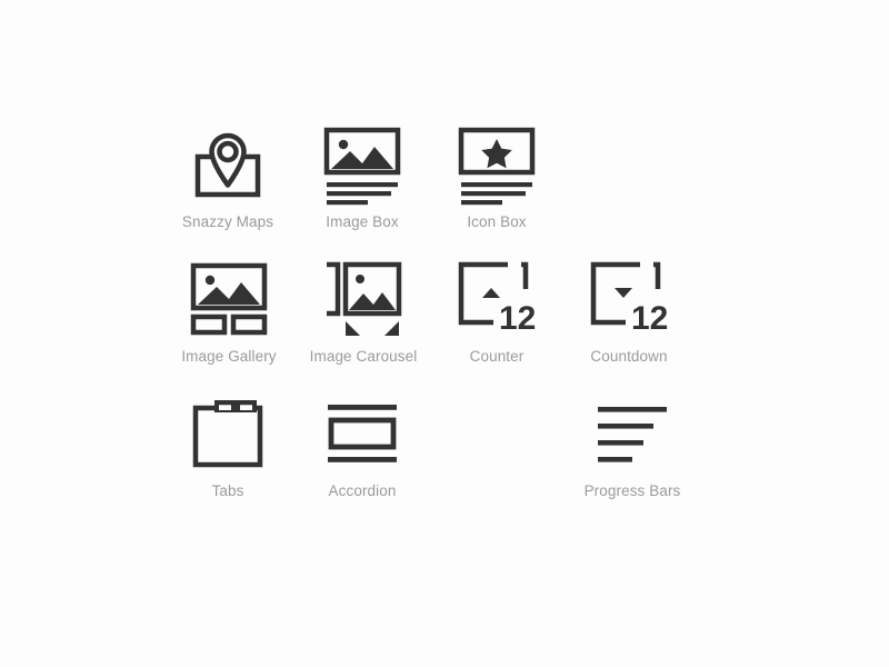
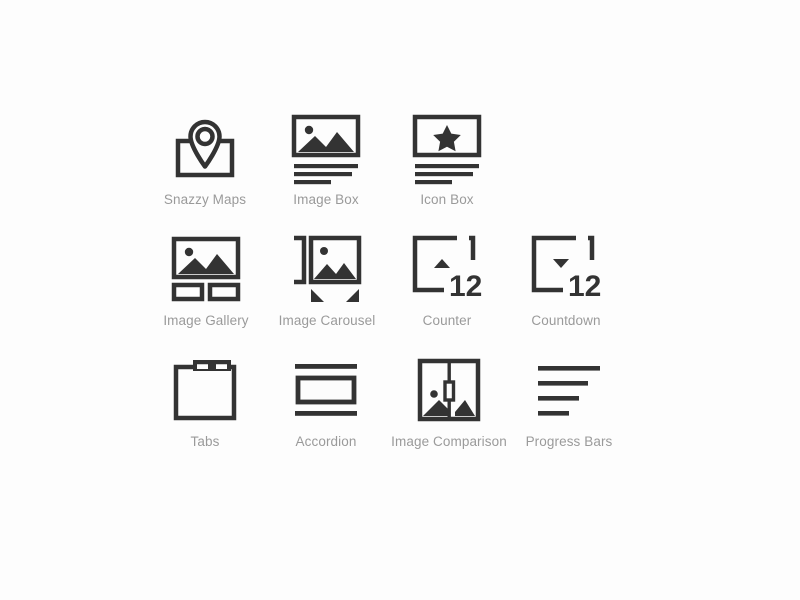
  Snazzy Maps
  Image Box
  Icon Box
  Image Gallery
  Image Carousel
  12
  Counter
  12
  Countdown
  Tabs
  Accordion
+ Image Comparison
  Progress Bars
